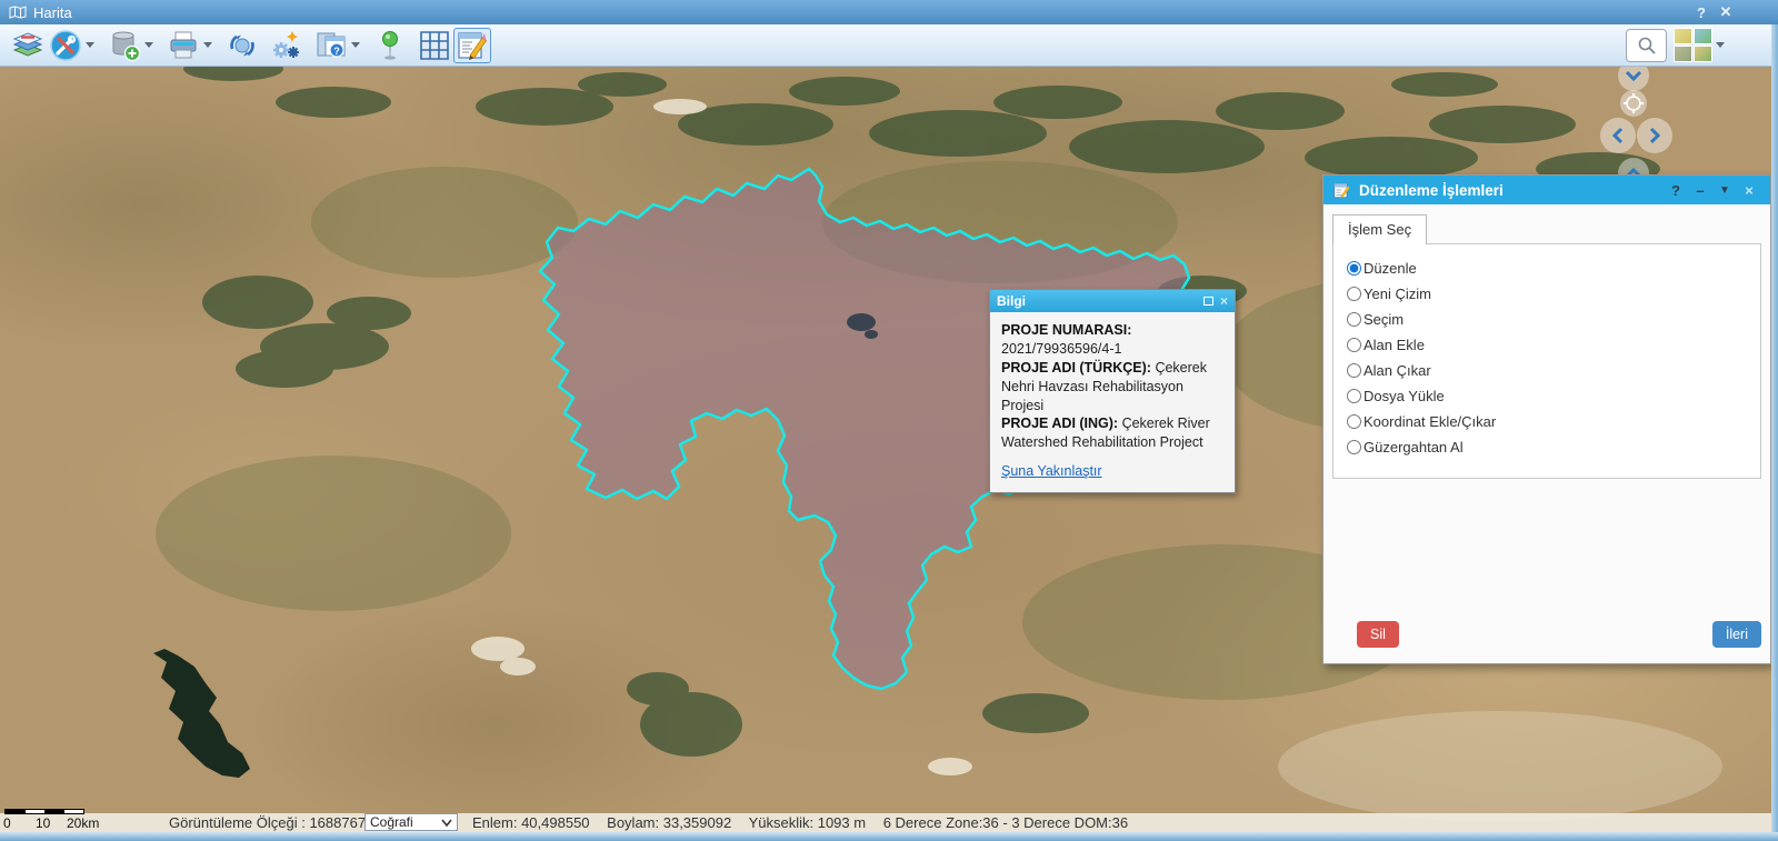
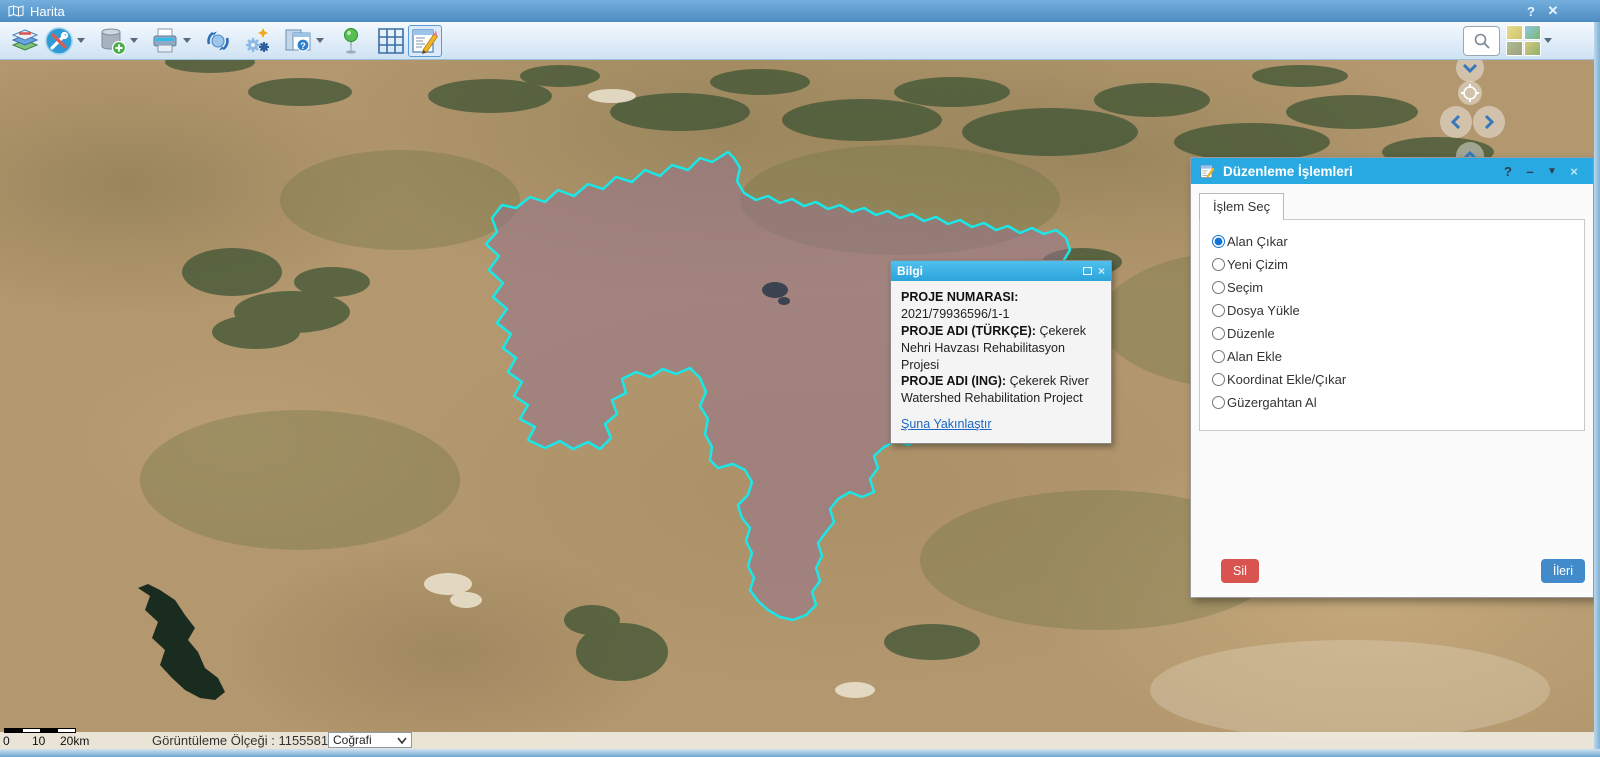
  Harita
  ?
  ✕
  ?
  Bilgi
  ×
- PROJE NUMARASI: 2021/79936596/4-1
+ PROJE NUMARASI: 2021/79936596/1-1
  PROJE ADI (TÜRKÇE): Çekerek Nehri Havzası Rehabilitasyon Projesi
  PROJE ADI (ING): Çekerek River Watershed Rehabilitation Project
  Şuna Yakınlaştır
  Düzenleme İşlemleri
  ?
  –
  ▼
  ×
  İşlem Seç
- Düzenle
+ Alan Çıkar
  Yeni Çizim
  Seçim
- Alan Ekle
+ Dosya Yükle
- Alan Çıkar
+ Düzenle
- Dosya Yükle
+ Alan Ekle
  Koordinat Ekle/Çıkar
  Güzergahtan Al
  Sil
  İleri
  0
  10
  20km
- Görüntüleme Ölçeği : 1688767
+ Görüntüleme Ölçeği : 1155581
  Coğrafi
- Enlem: 40,498550 Boylam: 33,359092 Yükseklik: 1093 m 6 Derece Zone:36 - 3 Derece DOM:36
